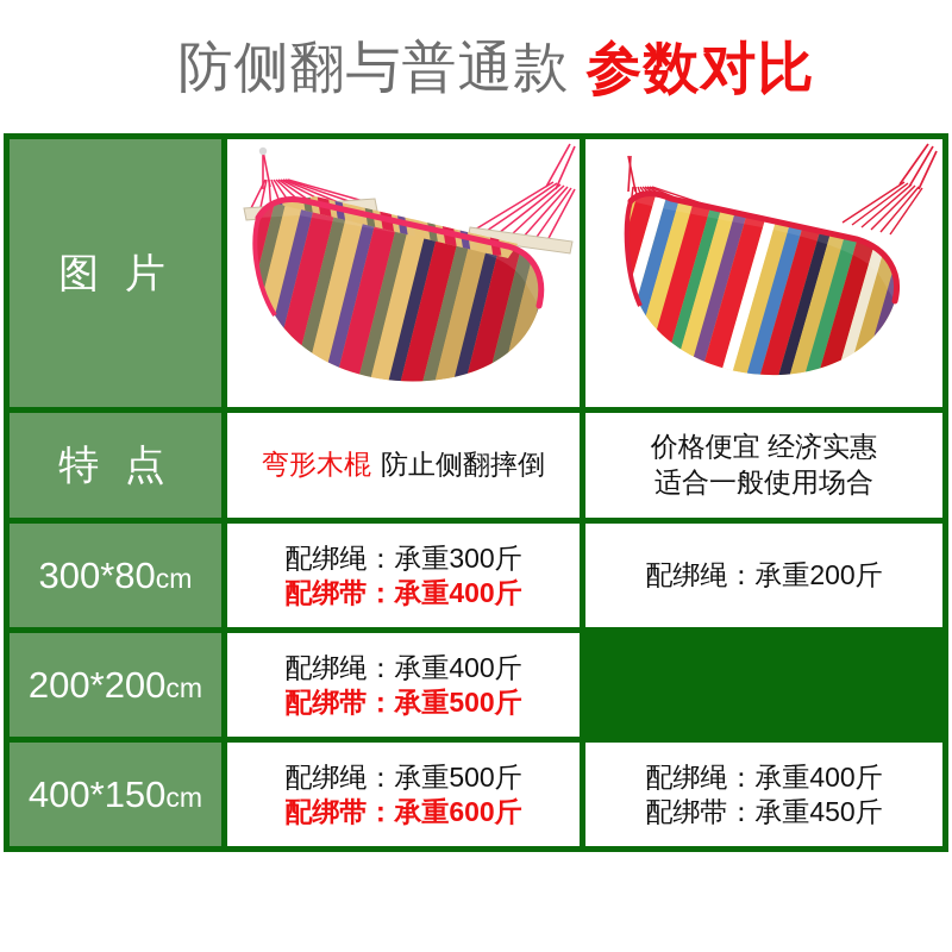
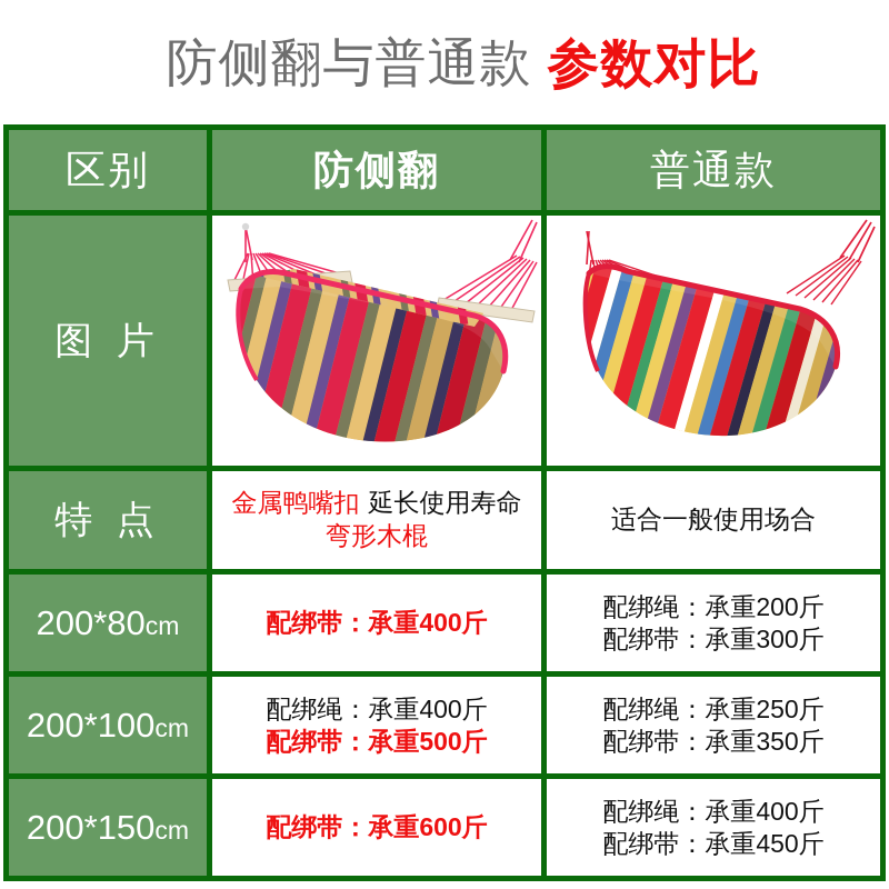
  防侧翻与普通款
  参数对比
+ 区别
+ 防侧翻
+ 普通款
  图 片
  特 点
+ 金属鸭嘴扣
+ 延长使用寿命
  弯形木棍
- 防止侧翻摔倒
- 价格便宜 经济实惠
  适合一般使用场合
- 300*80cm
+ 200*80cm
- 配绑绳：承重300斤
  配绑带：承重400斤
  配绑绳：承重200斤
+ 配绑带：承重300斤
- 200*200cm
+ 200*100cm
  配绑绳：承重400斤
  配绑带：承重500斤
+ 配绑绳：承重250斤
+ 配绑带：承重350斤
- 400*150cm
+ 200*150cm
- 配绑绳：承重500斤
  配绑带：承重600斤
  配绑绳：承重400斤
  配绑带：承重450斤
